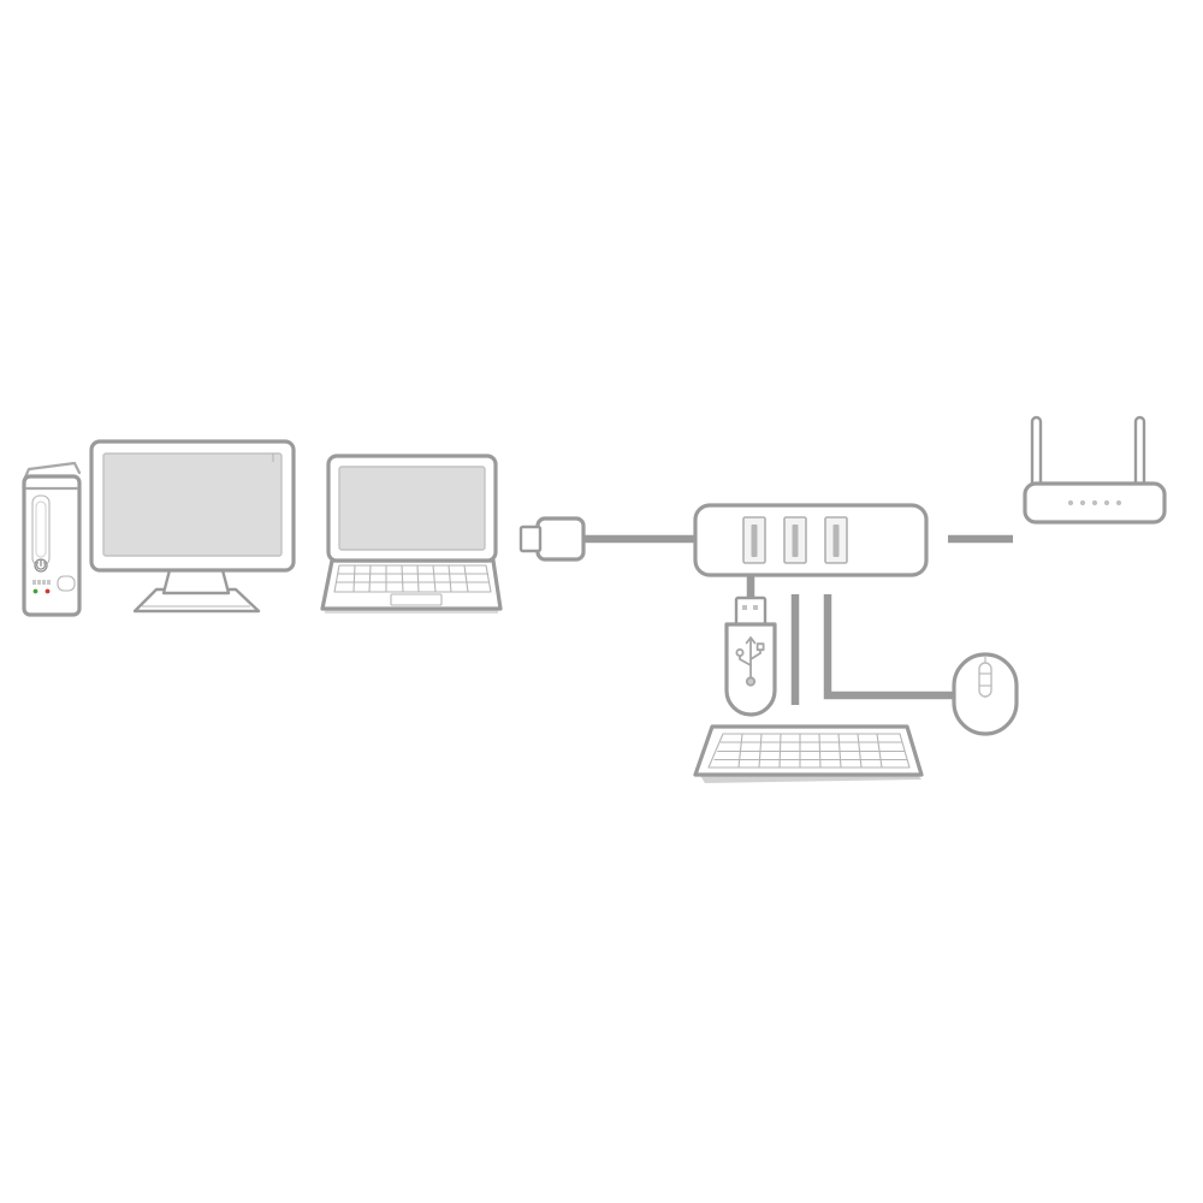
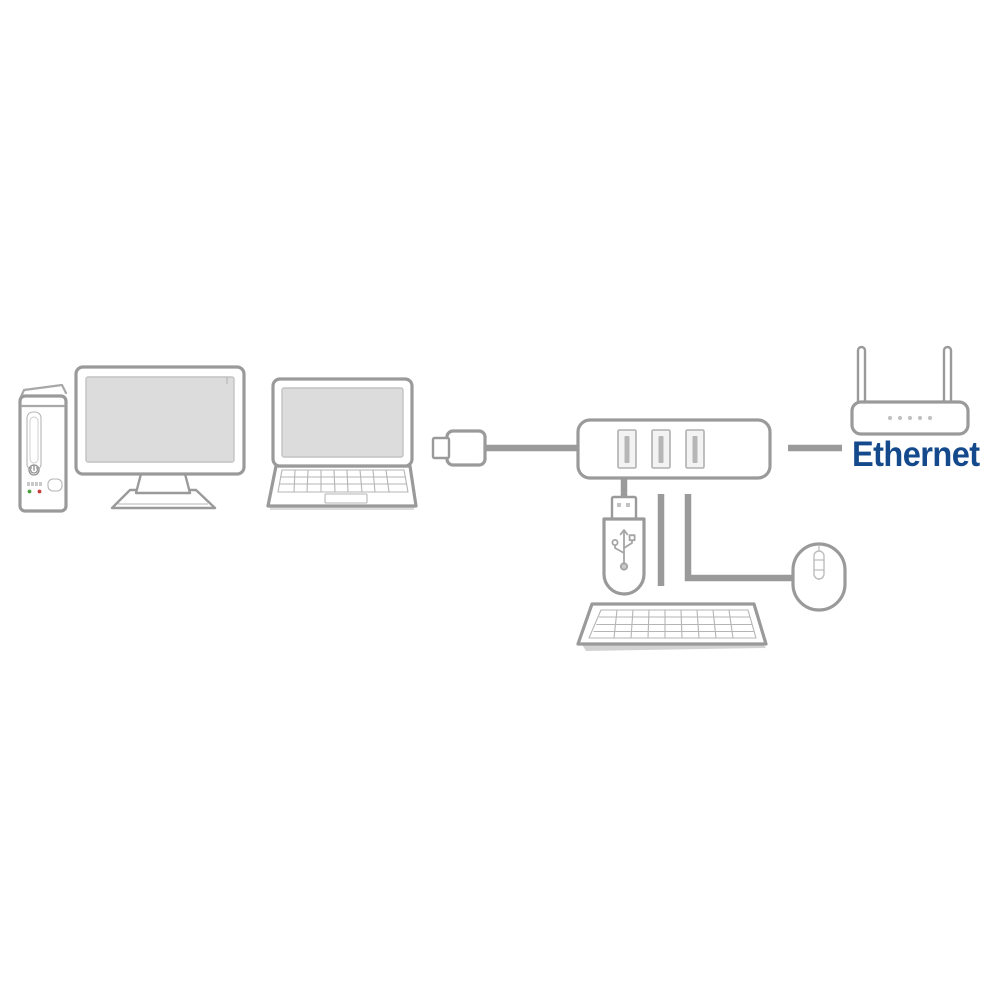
+ Ethernet
